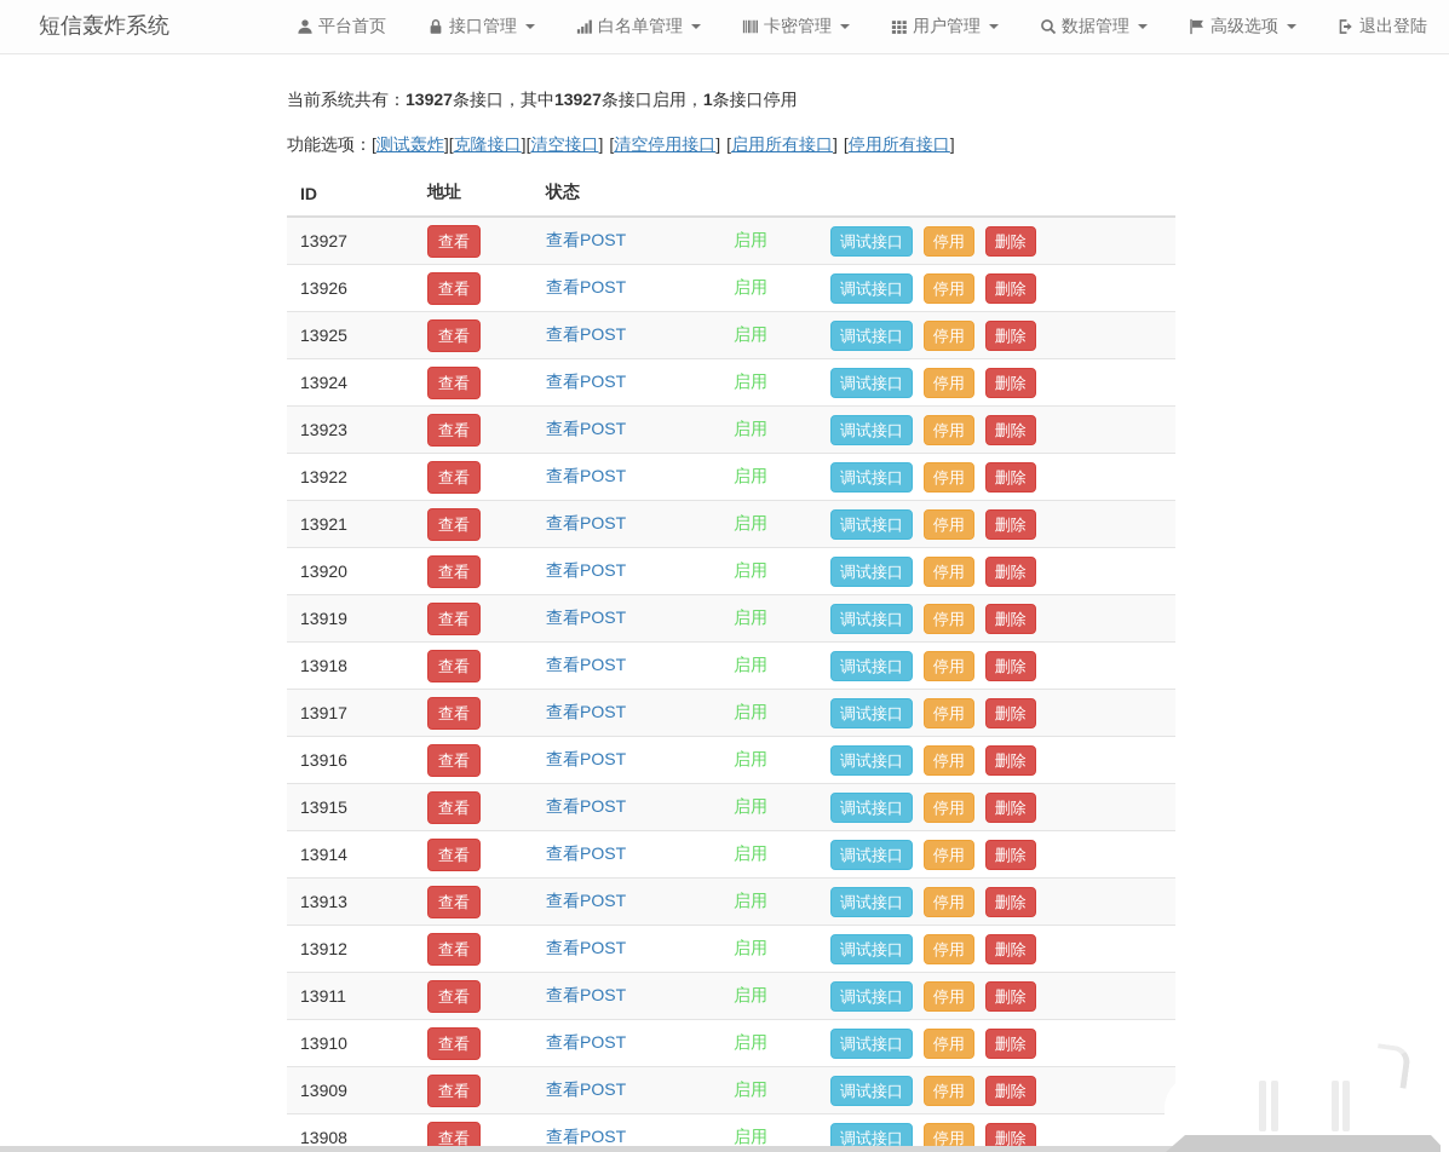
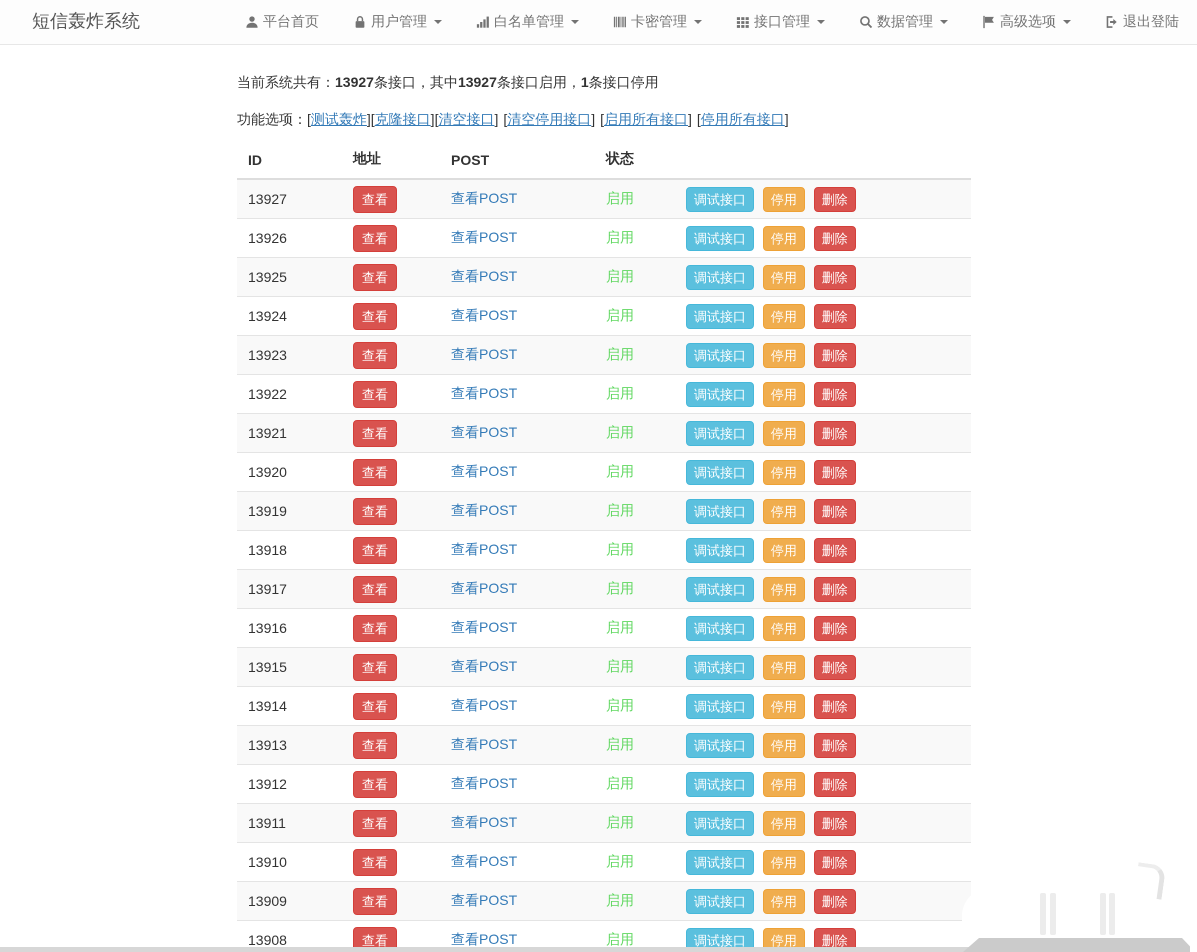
  短信轰炸系统
  平台首页
- 接口管理
+ 用户管理
  白名单管理
  卡密管理
- 用户管理
+ 接口管理
  数据管理
  高级选项
  退出登陆
  当前系统共有：13927条接口，其中13927条接口启用，1条接口停用
  功能选项：[测试轰炸][克隆接口][清空接口] [清空停用接口] [启用所有接口] [停用所有接口]
  ID
  地址
+ POST
  状态
  13927
  查看
  查看POST
  启用
  调试接口 停用 删除
  13926
  查看
  查看POST
  启用
  调试接口 停用 删除
  13925
  查看
  查看POST
  启用
  调试接口 停用 删除
  13924
  查看
  查看POST
  启用
  调试接口 停用 删除
  13923
  查看
  查看POST
  启用
  调试接口 停用 删除
  13922
  查看
  查看POST
  启用
  调试接口 停用 删除
  13921
  查看
  查看POST
  启用
  调试接口 停用 删除
  13920
  查看
  查看POST
  启用
  调试接口 停用 删除
  13919
  查看
  查看POST
  启用
  调试接口 停用 删除
  13918
  查看
  查看POST
  启用
  调试接口 停用 删除
  13917
  查看
  查看POST
  启用
  调试接口 停用 删除
  13916
  查看
  查看POST
  启用
  调试接口 停用 删除
  13915
  查看
  查看POST
  启用
  调试接口 停用 删除
  13914
  查看
  查看POST
  启用
  调试接口 停用 删除
  13913
  查看
  查看POST
  启用
  调试接口 停用 删除
  13912
  查看
  查看POST
  启用
  调试接口 停用 删除
  13911
  查看
  查看POST
  启用
  调试接口 停用 删除
  13910
  查看
  查看POST
  启用
  调试接口 停用 删除
  13909
  查看
  查看POST
  启用
  调试接口 停用 删除
  13908
  查看
  查看POST
  启用
  调试接口 停用 删除
